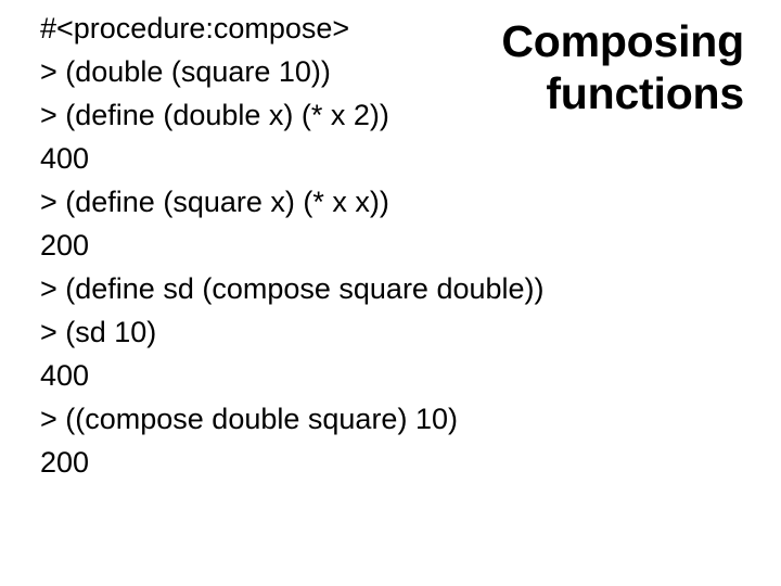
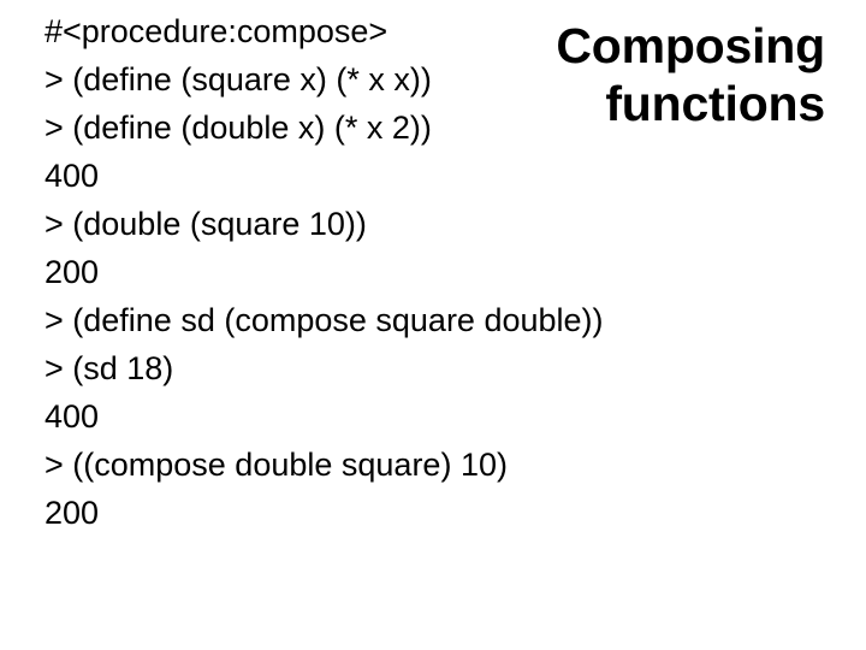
  Composing
  functions
  #<procedure:compose>
- > (double (square 10))
+ > (define (square x) (* x x))
  > (define (double x) (* x 2))
  400
- > (define (square x) (* x x))
+ > (double (square 10))
  200
  > (define sd (compose square double))
- > (sd 10)
+ > (sd 18)
  400
  > ((compose double square) 10)
  200
